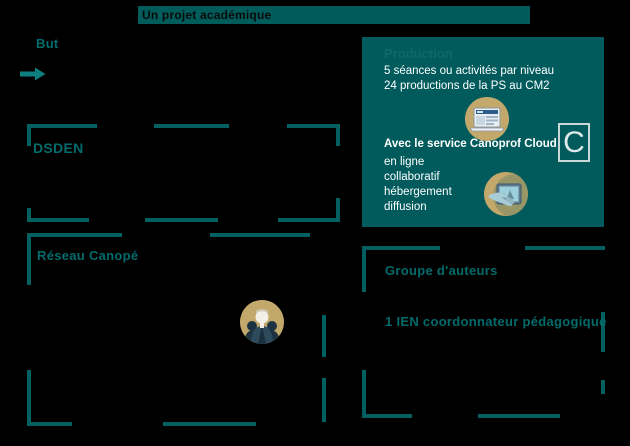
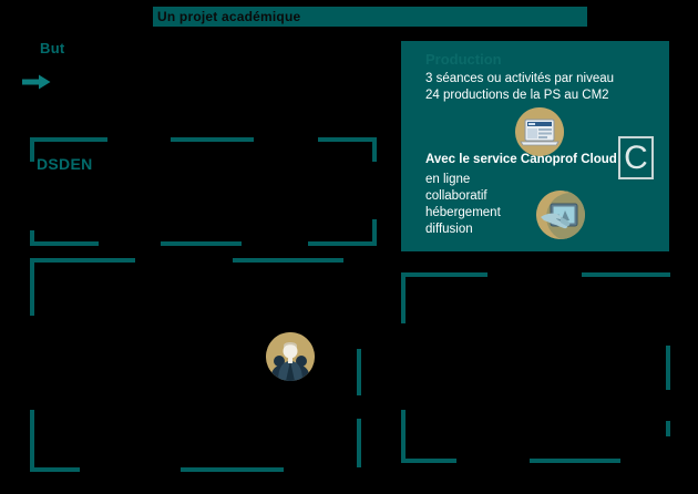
  Un projet académique
  But
  DSDEN
- Réseau Canopé
- Groupe d'auteurs
- 1 IEN coordonnateur pédagogique
- 5 séances ou activités par niveau
+ 3 séances ou activités par niveau
  24 productions de la PS au CM2
  Avec le service Canoprof Cloud
  en ligne
  collaboratif
  hébergement
  diffusion
  C
